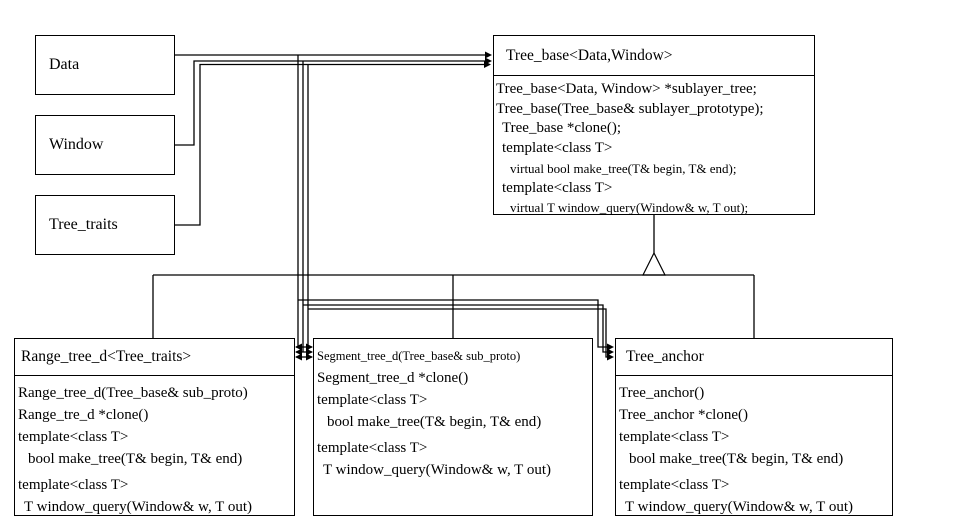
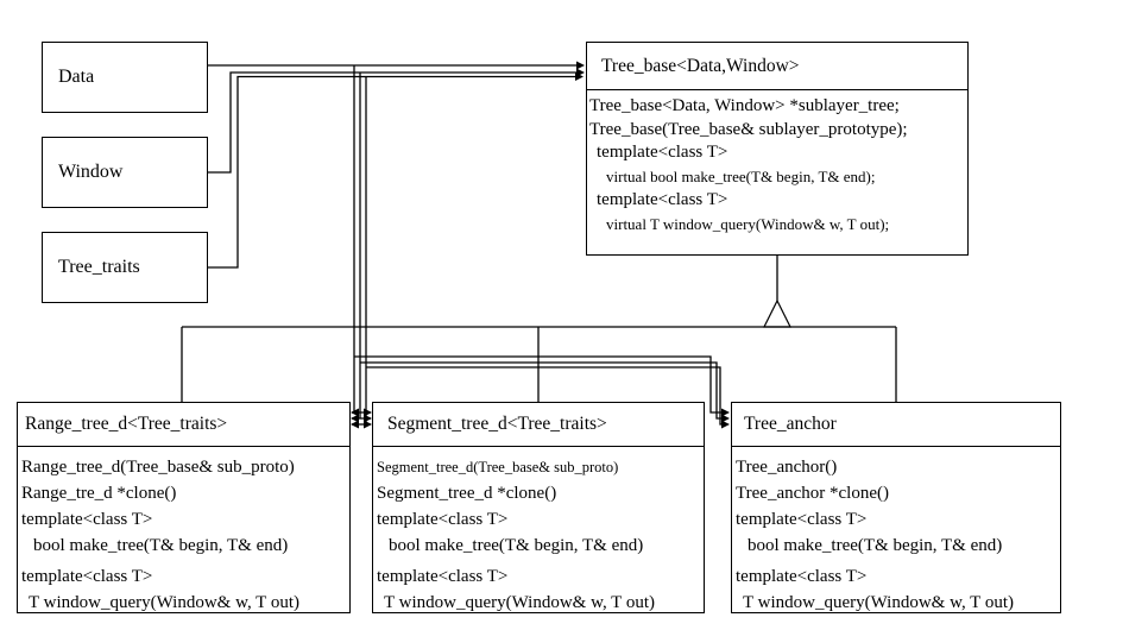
  Data
  Window
  Tree_traits
  Tree_base<Data,Window>
  Tree_base<Data, Window> *sublayer_tree;
  Tree_base(Tree_base& sublayer_prototype);
- Tree_base *clone();
  template<class T>
  virtual bool make_tree(T& begin, T& end);
  template<class T>
  virtual T window_query(Window& w, T out);
  Range_tree_d<Tree_traits>
  Range_tree_d(Tree_base& sub_proto)
  Range_tre_d *clone()
  template<class T>
  bool make_tree(T& begin, T& end)
  template<class T>
  T window_query(Window& w, T out)
+ Segment_tree_d<Tree_traits>
  Segment_tree_d(Tree_base& sub_proto)
  Segment_tree_d *clone()
  template<class T>
  bool make_tree(T& begin, T& end)
  template<class T>
  T window_query(Window& w, T out)
  Tree_anchor
  Tree_anchor()
  Tree_anchor *clone()
  template<class T>
  bool make_tree(T& begin, T& end)
  template<class T>
  T window_query(Window& w, T out)
